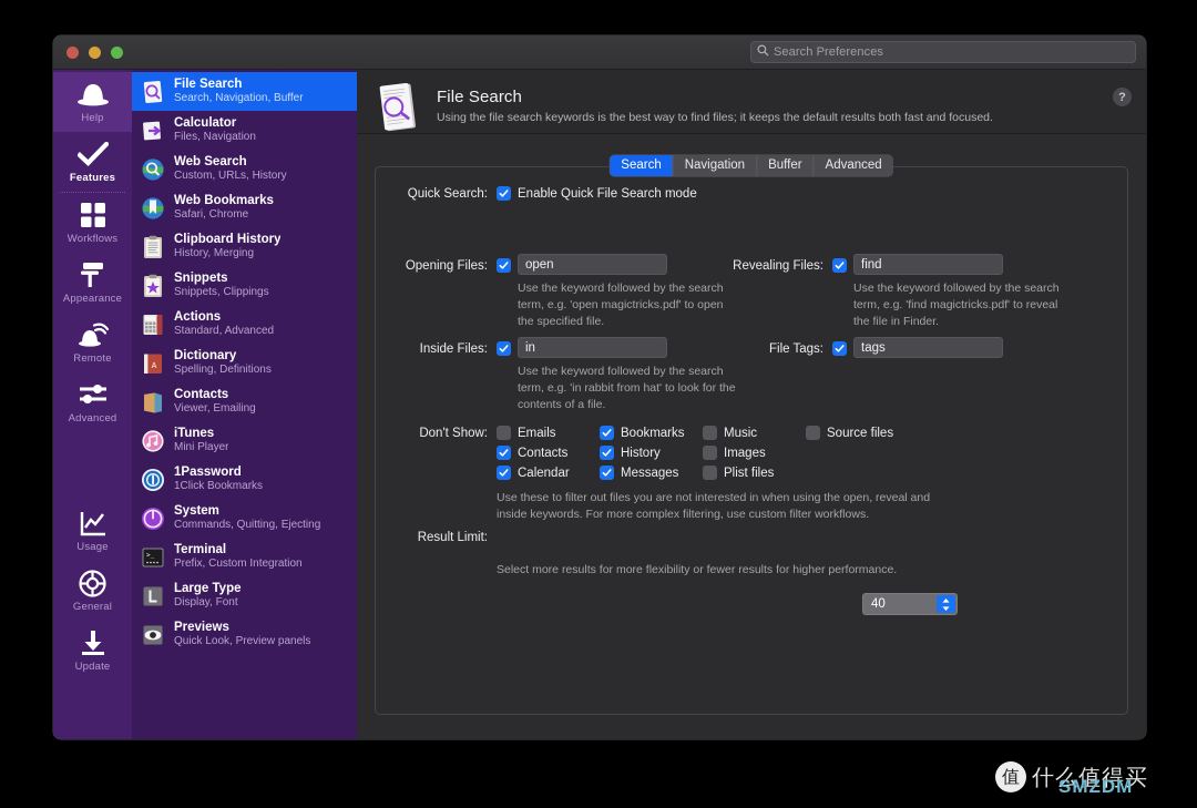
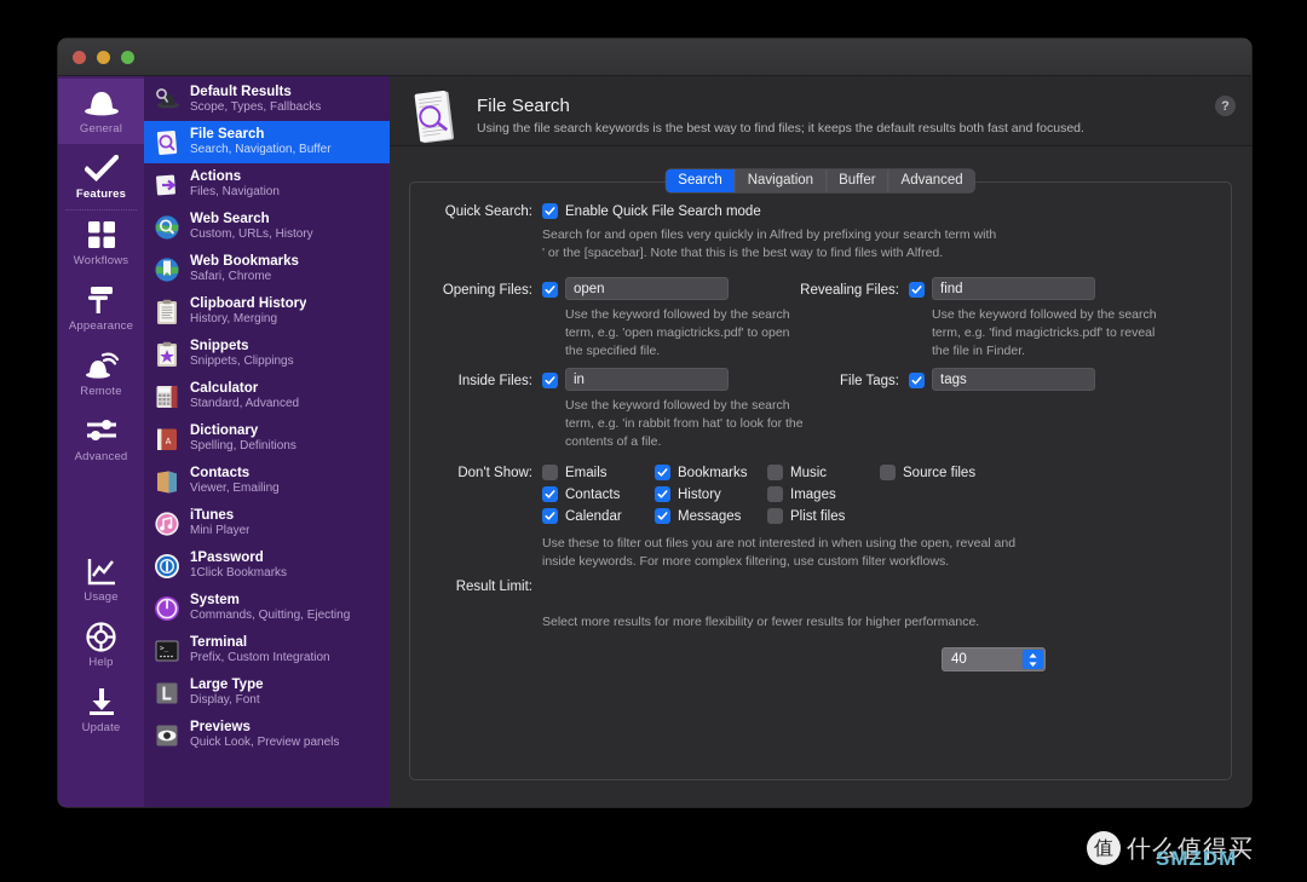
- Search Preferences
- Help
+ General
  Features
  Workflows
  Appearance
  Remote
  Advanced
  Usage
- General
+ Help
  Update
+ Default Results
+ Scope, Types, Fallbacks
  File Search
  Search, Navigation, Buffer
- Calculator
+ Actions
  Files, Navigation
  Web Search
  Custom, URLs, History
  Web Bookmarks
  Safari, Chrome
  Clipboard History
  History, Merging
  Snippets
  Snippets, Clippings
- Actions
+ Calculator
  Standard, Advanced
  A
  Dictionary
  Spelling, Definitions
  Contacts
  Viewer, Emailing
  iTunes
  Mini Player
  1Password
  1Click Bookmarks
  System
  Commands, Quitting, Ejecting
  Terminal
  Prefix, Custom Integration
  Large Type
  Display, Font
  Previews
  Quick Look, Preview panels
  File Search
  Using the file search keywords is the best way to find files; it keeps the default results both fast and focused.
  ?
  Search
  Navigation
  Buffer
  Advanced
  Quick Search:
  Enable Quick File Search mode
+ Search for and open files very quickly in Alfred by prefixing your search term with
+ ' or the [spacebar]. Note that this is the best way to find files with Alfred.
  Opening Files:
  open
  Use the keyword followed by the search
  term, e.g. 'open magictricks.pdf' to open
  the specified file.
  Revealing Files:
  find
  Use the keyword followed by the search
  term, e.g. 'find magictricks.pdf' to reveal
  the file in Finder.
  Inside Files:
  in
  Use the keyword followed by the search
  term, e.g. 'in rabbit from hat' to look for the
  contents of a file.
  File Tags:
  tags
  Don't Show:
  Emails
  Contacts
  Calendar
  Bookmarks
  History
  Messages
  Music
  Images
  Plist files
  Source files
  Use these to filter out files you are not interested in when using the open, reveal and
  inside keywords. For more complex filtering, use custom filter workflows.
  Result Limit:
  Select more results for more flexibility or fewer results for higher performance.
  40
  值
  什么值得买
  SMZDM
